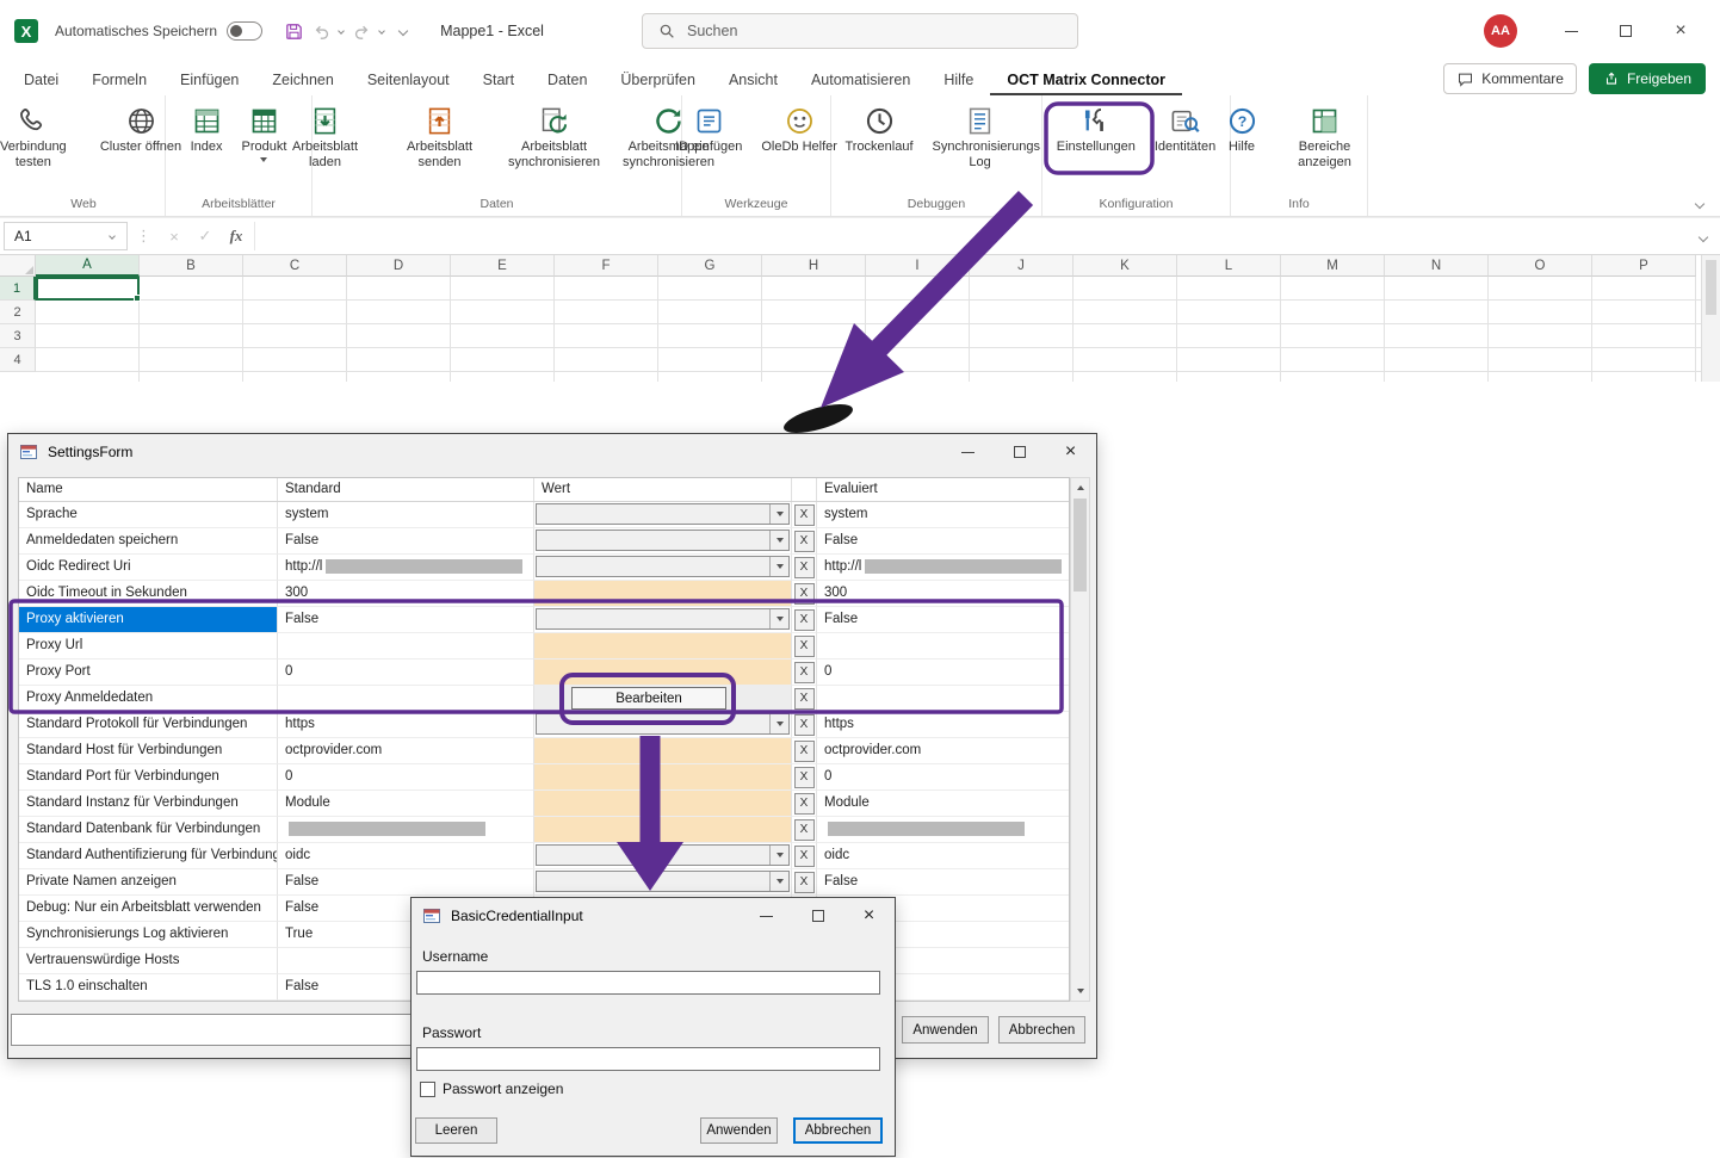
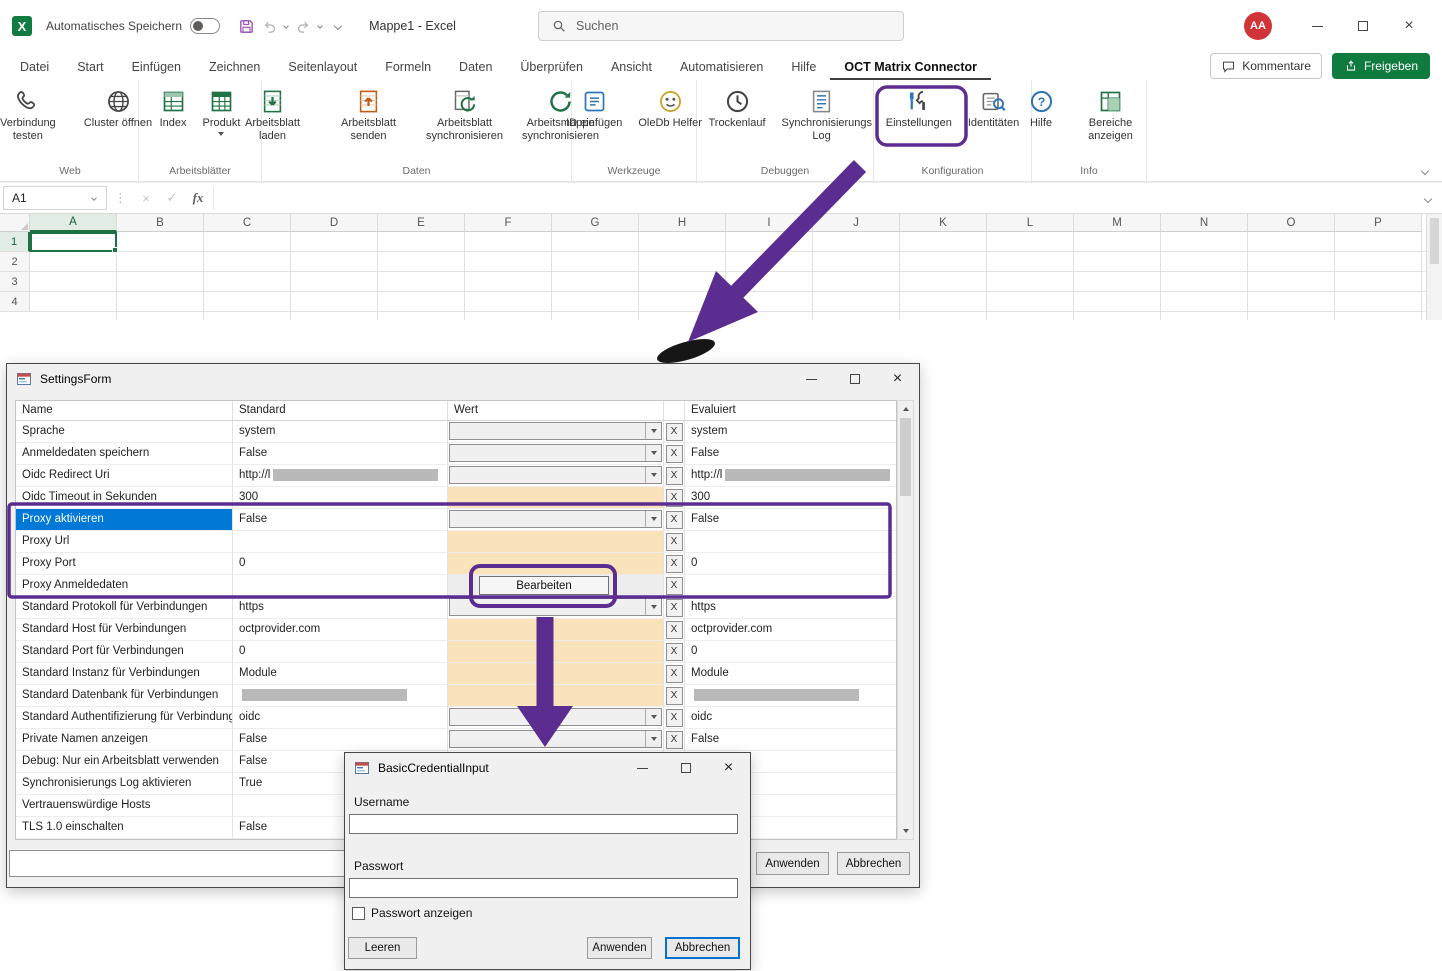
  X
  Automatisches Speichern
  Mappe1 - Excel
  Suchen
  AA
  ×
  Datei
- Formeln
+ Start
  Einfügen
  Zeichnen
  Seitenlayout
- Start
+ Formeln
  Daten
  Überprüfen
  Ansicht
  Automatisieren
  Hilfe
  OCT Matrix Connector
  Kommentare
  Freigeben
  Verbindung testen
  Cluster öffnen
  Web
  Index
  Produkt
  Arbeitsblätter
  Arbeitsblatt laden
  Arbeitsblatt senden
  Arbeitsblatt synchronisieren
  Arbeitsmappe synchronisieren
  Daten
  ID einfügen
  OleDb Helfer
  Werkzeuge
  Trockenlauf
  Synchronisierun Log
  Debuggen
  Einstellungen
  Identitäten
  Konfiguration
  ?
  Hilfe
  Bereiche anzeigen
  Info
  A1
  ⋮
  ×
  ✓
  fx
  A
  B
  C
  D
  E
  F
  G
  H
  I
  J
  K
  L
  M
  N
  O
  P
  1
  2
  3
  4
  SettingsForm
  ×
  Name
  Standard
  Wert
  Evaluiert
  Sprache
  system
  X
  system
  Anmeldedaten speichern
  False
  X
  False
  Oidc Redirect Uri
  http://l
  X
  http://l
  Oidc Timeout in Sekunden
  300
  X
  300
  Proxy aktivieren
  False
  X
  False
  Proxy Url
  X
  Proxy Port
  0
  X
  0
  Proxy Anmeldedaten
  Bearbeiten
  X
  Standard Protokoll für Verbindungen
  https
  X
  https
  Standard Host für Verbindungen
  octprovider.com
  X
  octprovider.com
  Standard Port für Verbindungen
  0
  X
  0
  Standard Instanz für Verbindungen
  Module
  X
  Module
  Standard Datenbank für Verbindungen
  X
  Standard Authentifizierung für Verbindung
  oidc
  X
  oidc
  Private Namen anzeigen
  False
  X
  False
  Debug: Nur ein Arbeitsblatt verwenden
  False
  Synchronisierungs Log aktivieren
  True
  Vertrauenswürdige Hosts
  TLS 1.0 einschalten
  False
  Anwenden
  Abbrechen
  BasicCredentialInput
  ×
  Username
  Passwort
  Passwort anzeigen
  Leeren
  Anwenden
  Abbrechen
